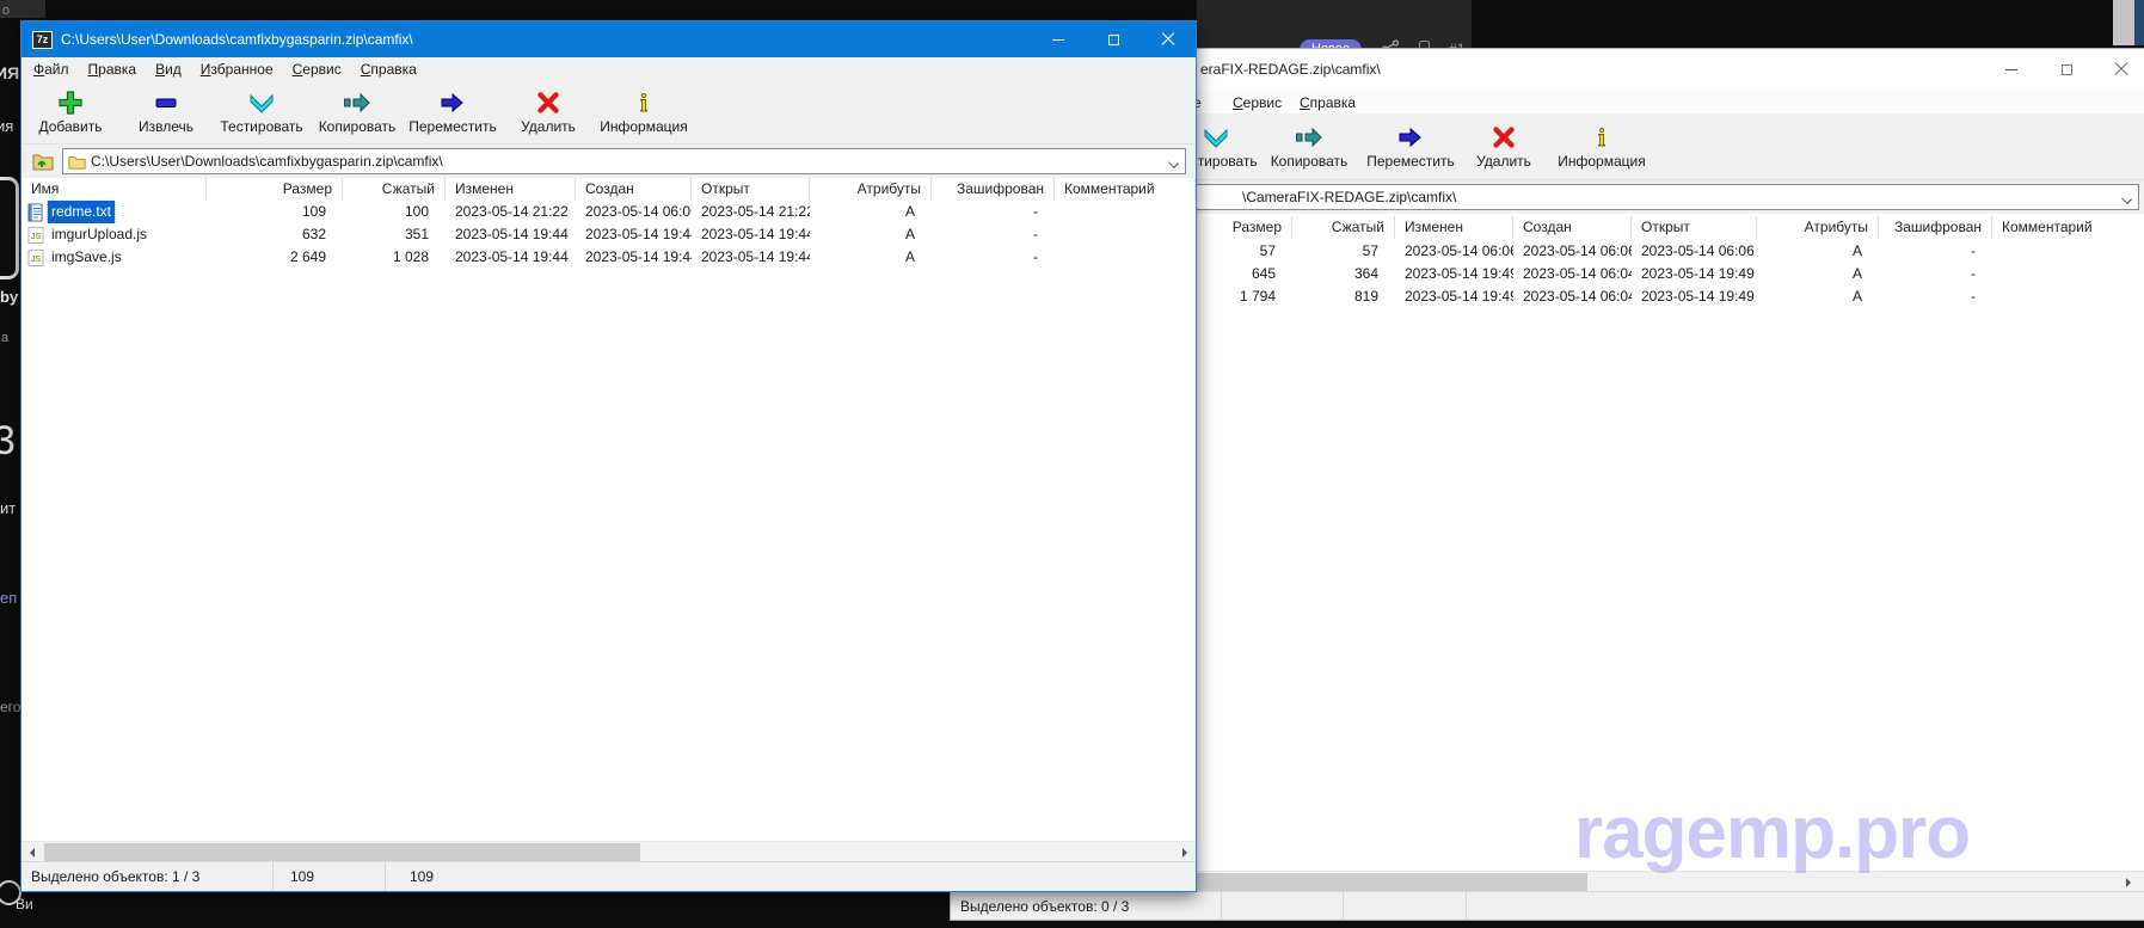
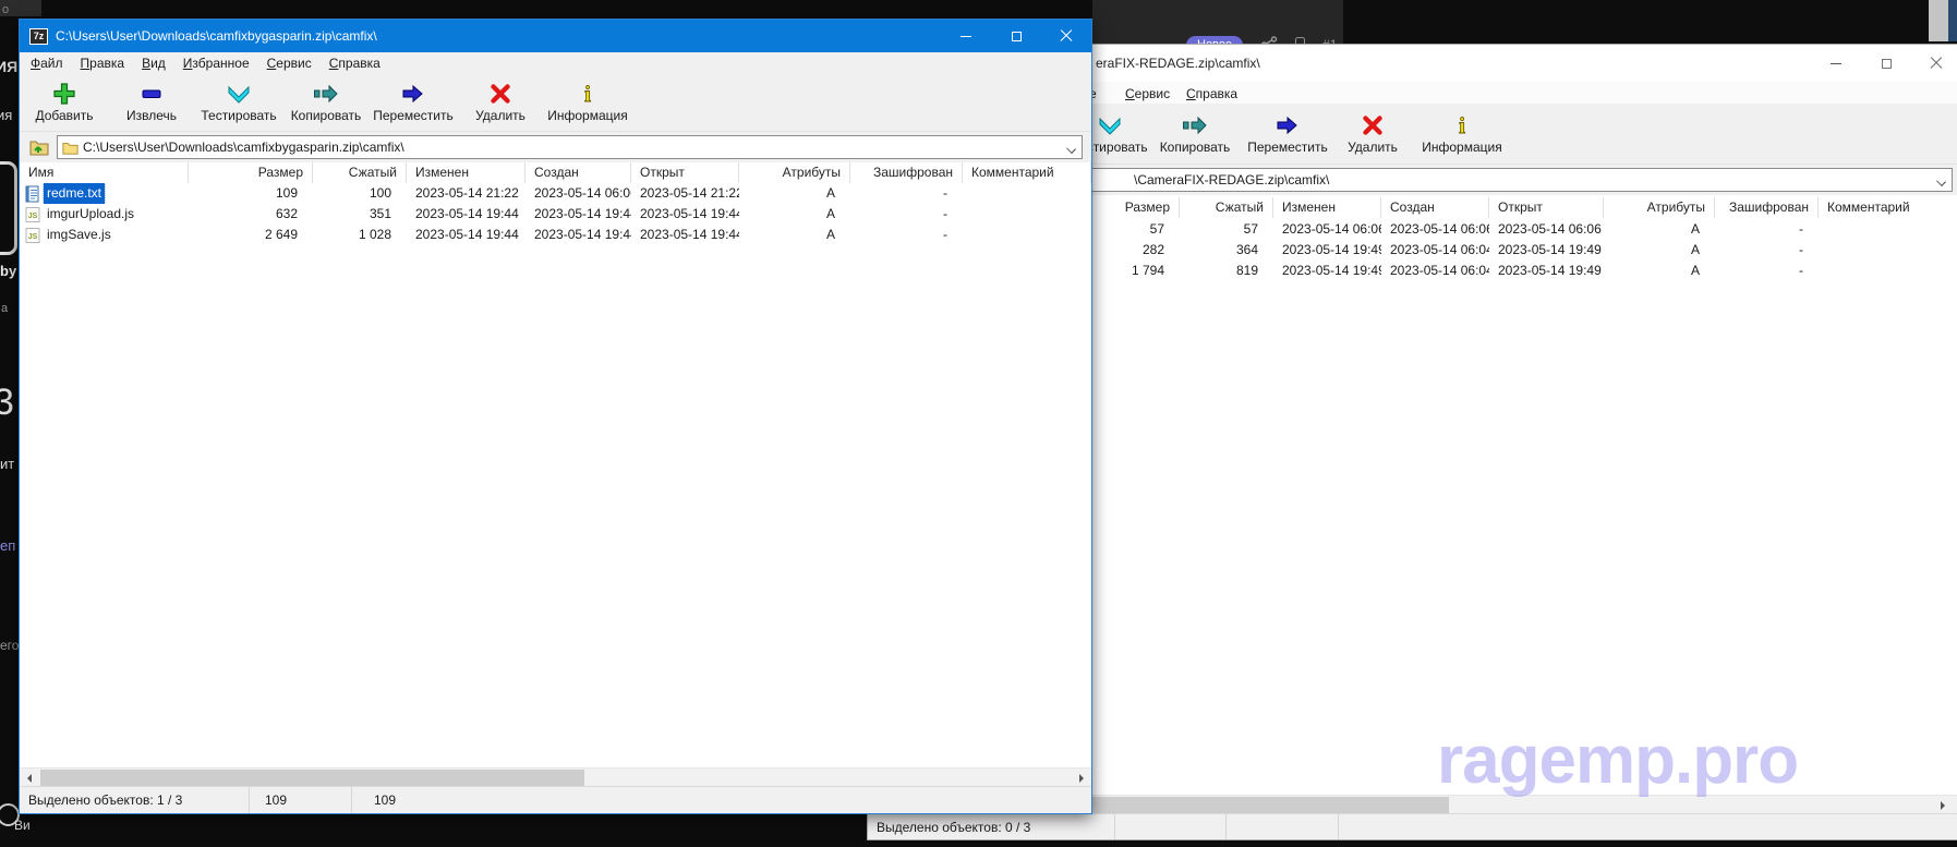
  о
  ИЯ
  ия
  by
  a
  3
  ит
  еп
  его
  Ви
  eraFIX-REDAGE.zip\camfix\
  е
  Сервис
  Справка
  тировать
  Копировать
  Переместить
  Удалить
  i
  Информация
  \CameraFIX-REDAGE.zip\camfix\
  Размер
  Сжатый
  Изменен
  Создан
  Открыт
  Атрибуты
  Зашифрован
  Комментарий
  57
  57
  2023-05-14 06:0
  2023-05-14 06:0
  2023-05-14 06:06
  A
  -
- 645
+ 282
  364
  2023-05-14 19:4
  2023-05-14 06:0
  2023-05-14 19:49
  A
  -
  1 794
  819
  2023-05-14 19:4
  2023-05-14 06:0
  2023-05-14 19:49
  A
  -
  Выделено объектов: 0 / 3
  ragemp.pro
  7z
  C:\Users\User\Downloads\camfixbygasparin.zip\camfix\
  Файл
  Правка
  Вид
  Избранное
  Сервис
  Справка
  Добавить
  Извлечь
  Тестировать
  Копировать
  Переместить
  Удалить
  i
  Информация
  C:\Users\User\Downloads\camfixbygasparin.zip\camfix\
  Имя
  Размер
  Сжатый
  Изменен
  Создан
  Открыт
  Атрибуты
  Зашифрован
  Комментарий
  redme.txt
  109
  100
  2023-05-14 21:22
  2023-05-14 06:0
  2023-05-14 21:2
  A
  -
  imgurUpload.js
  632
  351
  2023-05-14 19:44
  2023-05-14 19:4
  2023-05-14 19:4
  A
  -
  imgSave.js
  2 649
  1 028
  2023-05-14 19:44
  2023-05-14 19:4
  2023-05-14 19:4
  A
  -
  Выделено объектов: 1 / 3
  109
  109
